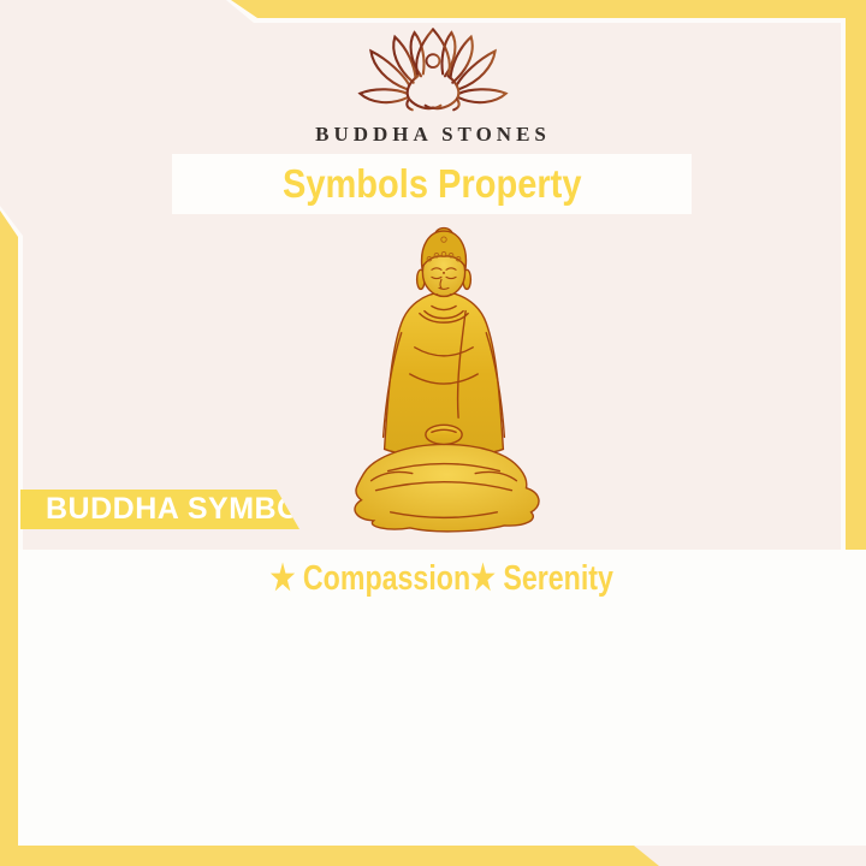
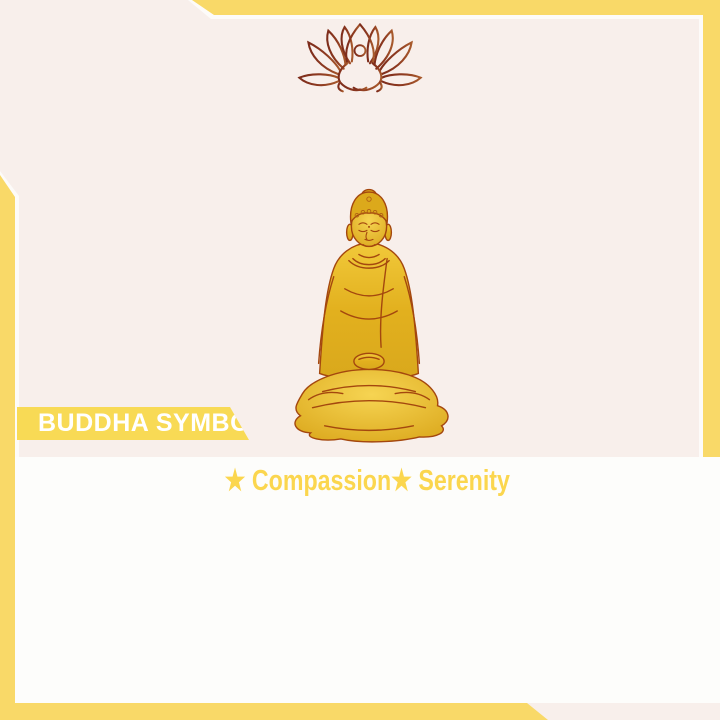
- BUDDHA STONES
- Symbols Property
  BUDDHA SYMB
  ★ Compassion★ Serenity
